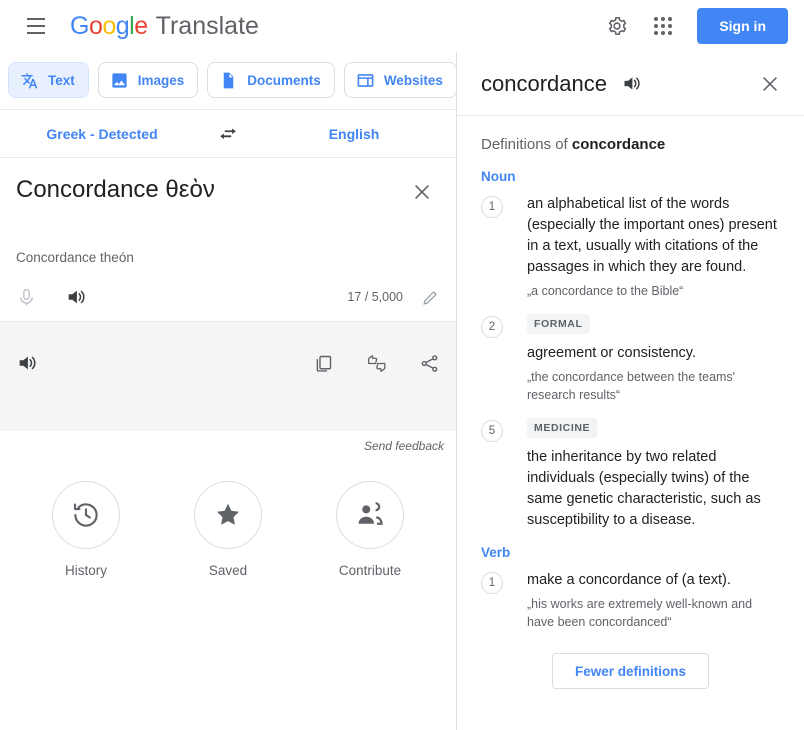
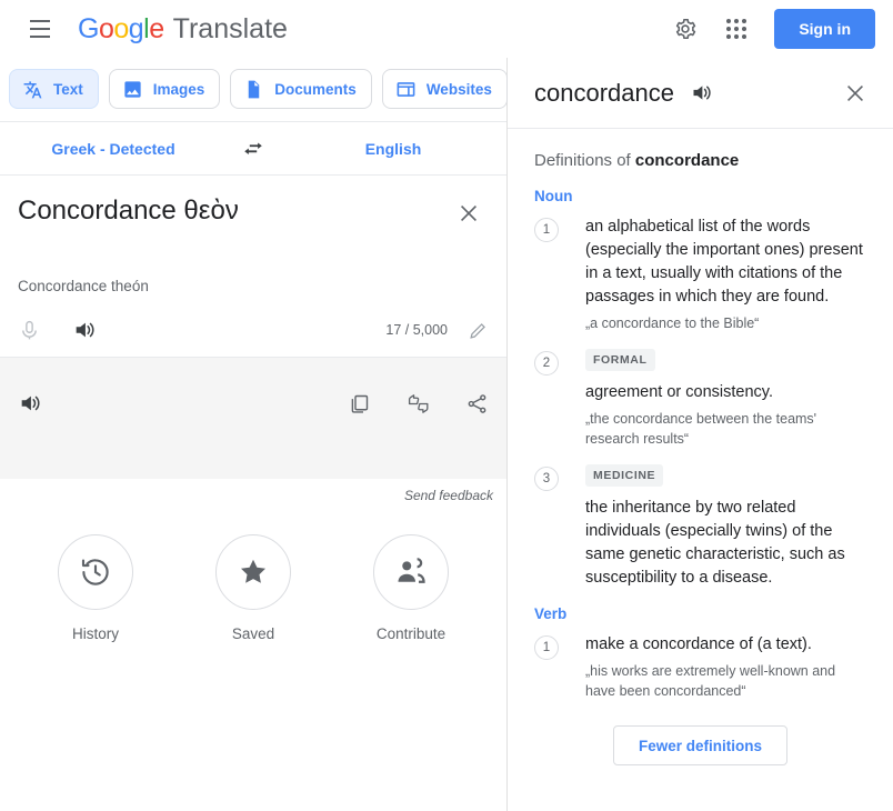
  Google
  Translate
  Sign in
  Text
  Images
  Documents
  Websites
  Greek - Detected
  English
  Concordance θεὸν
  Concordance theón
  17 / 5,000
  Send feedback
  History
  Saved
  Contribute
  concordance
  Definitions of concordance
  Noun
  1
  an alphabetical list of the words (especially the important ones) present in a text, usually with citations of the passages in which they are found.
  „a concordance to the Bible“
  2
  FORMAL
  agreement or consistency.
  „the concordance between the teams' research results“
- 5
+ 3
  MEDICINE
  the inheritance by two related individuals (especially twins) of the same genetic characteristic, such as susceptibility to a disease.
  Verb
  1
  make a concordance of (a text).
  „his works are extremely well-known and have been concordanced“
  Fewer definitions
